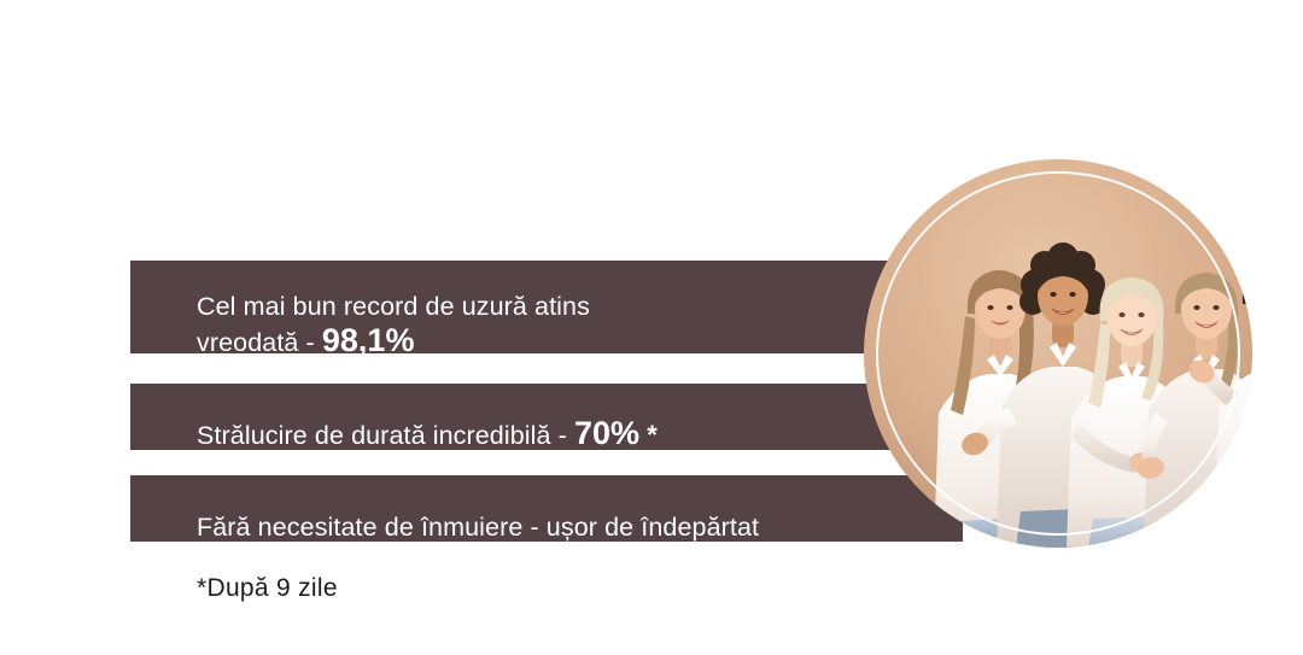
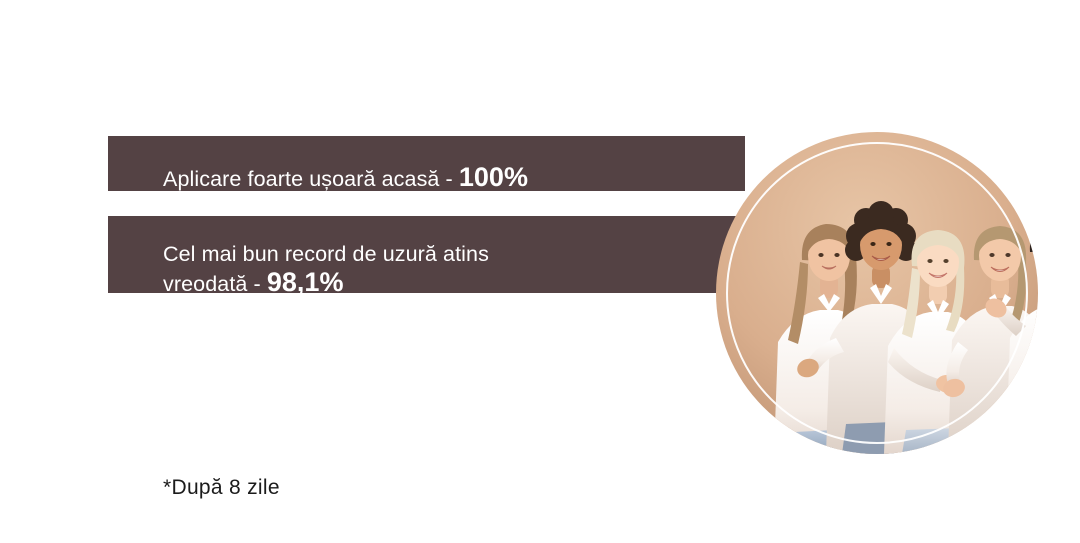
+ Aplicare foarte ușoară acasă - 100%
  Cel mai bun record de uzură atins
  vreodată - 98,1%
- Strălucire de durată incredibilă - 70% *
- Fără necesitate de înmuiere - ușor de îndepărtat
- *După 9 zile
+ *După 8 zile
